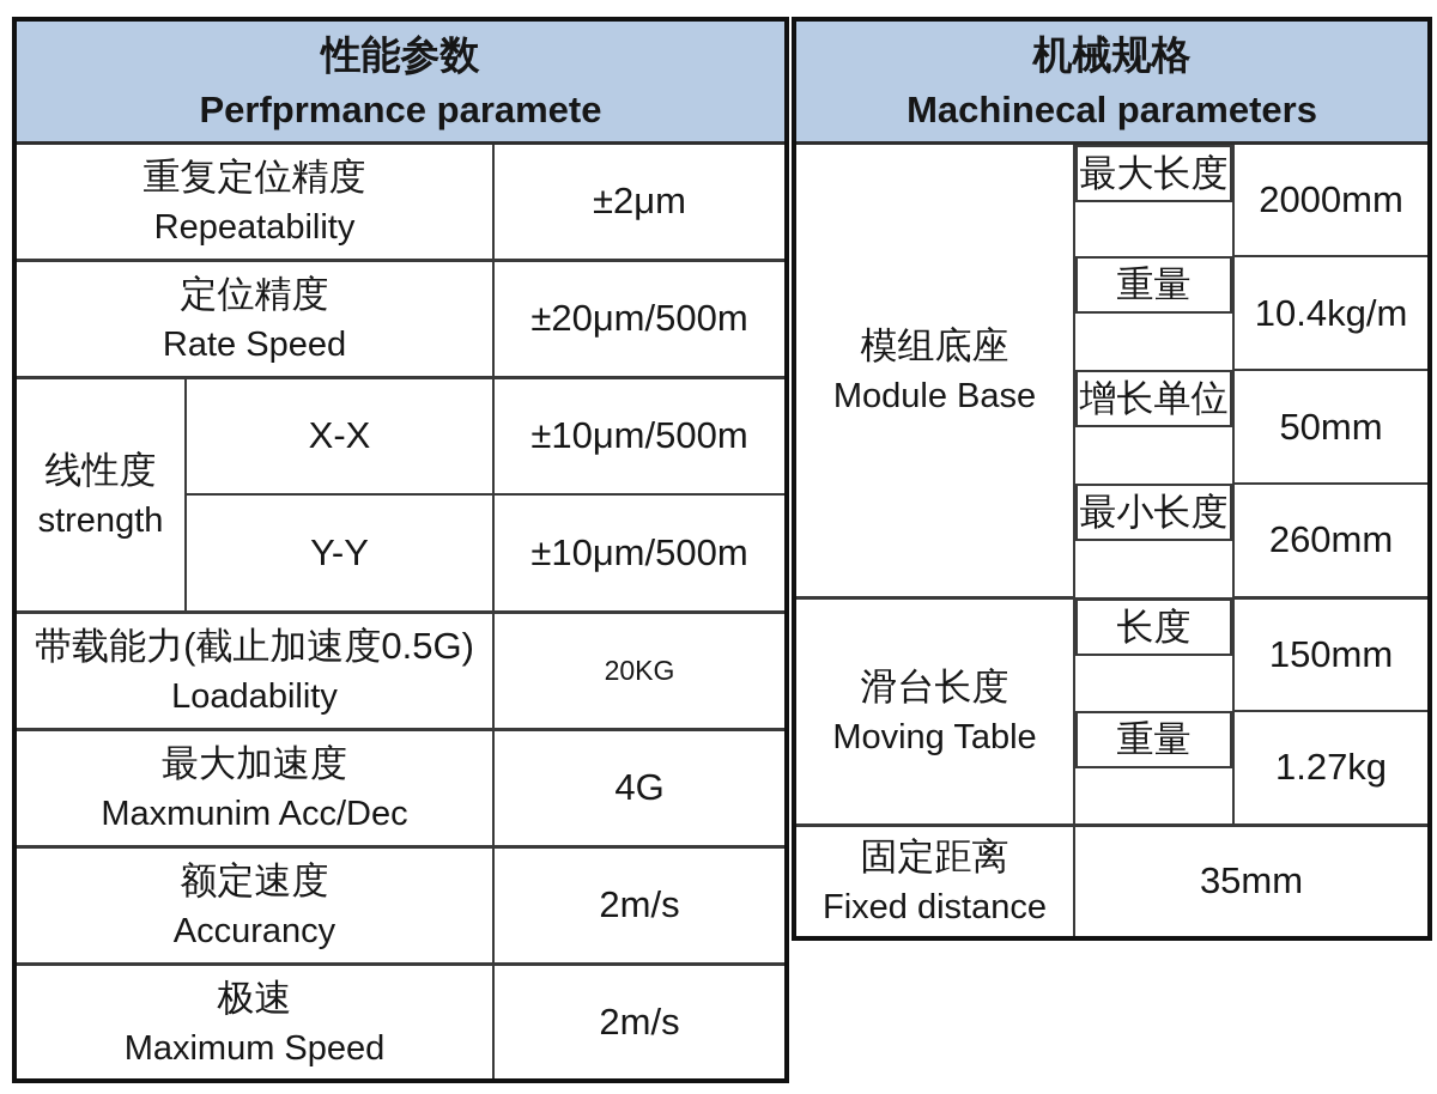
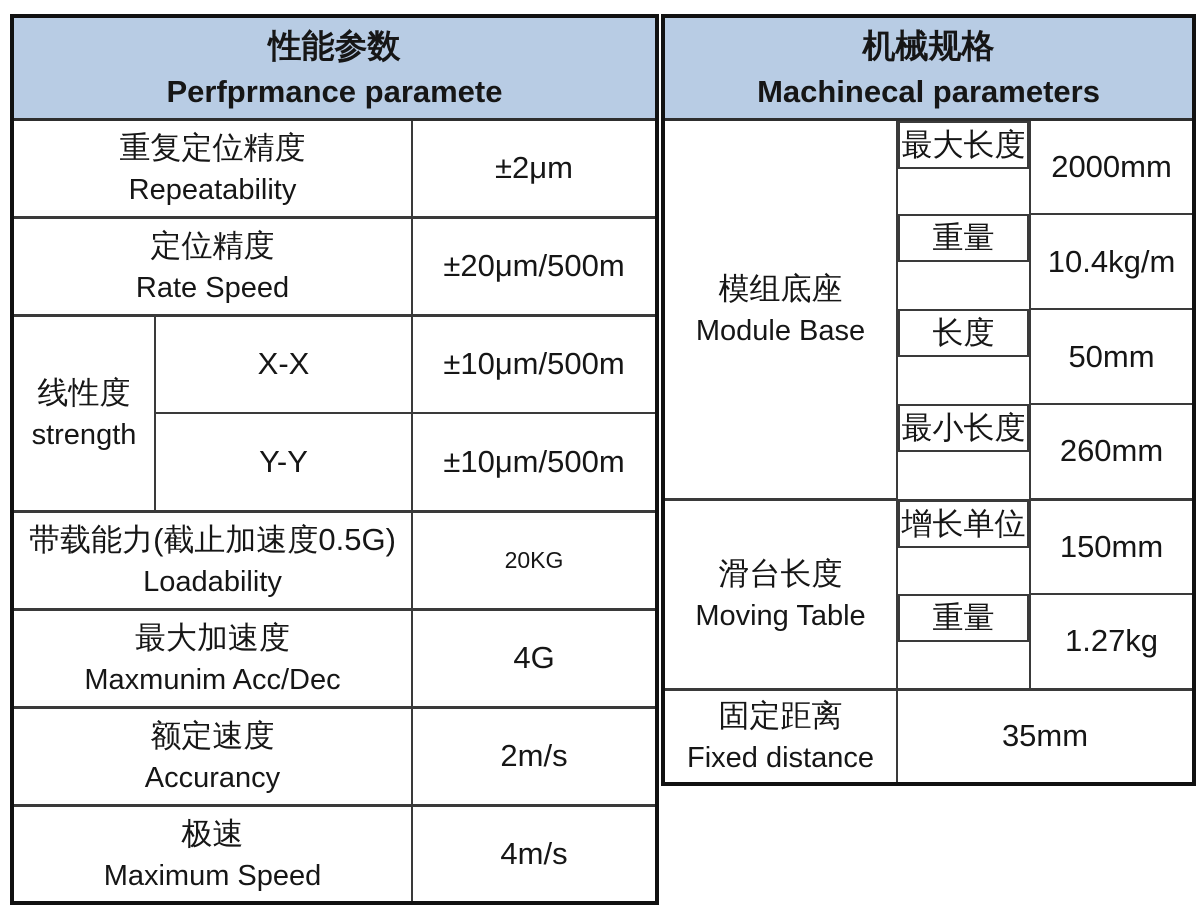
  性能参数 Perfprmance paramete
  重复定位精度 Repeatability	±2μm
  定位精度 Rate Speed	±20μm/500m
  线性度 strength	X-X	±10μm/500m
  Y-Y	±10μm/500m
  带载能力(截止加速度0.5G) Loadability	20KG
  最大加速度 Maxmunim Acc/Dec	4G
  额定速度 Accurancy	2m/s
- 极速 Maximum Speed	2m/s
+ 极速 Maximum Speed	4m/s
  机械规格 Machinecal parameters
  模组底座 Module Base	最大长度			2000mm
  重量		10.4kg/m
- 增长单位		50mm
+ 长度		50mm
  最小长度		260mm
- 滑台长度 Moving Table	长度			150mm
+ 滑台长度 Moving Table	增长单位			150mm
  重量		1.27kg
  固定距离 Fixed distance	35mm
